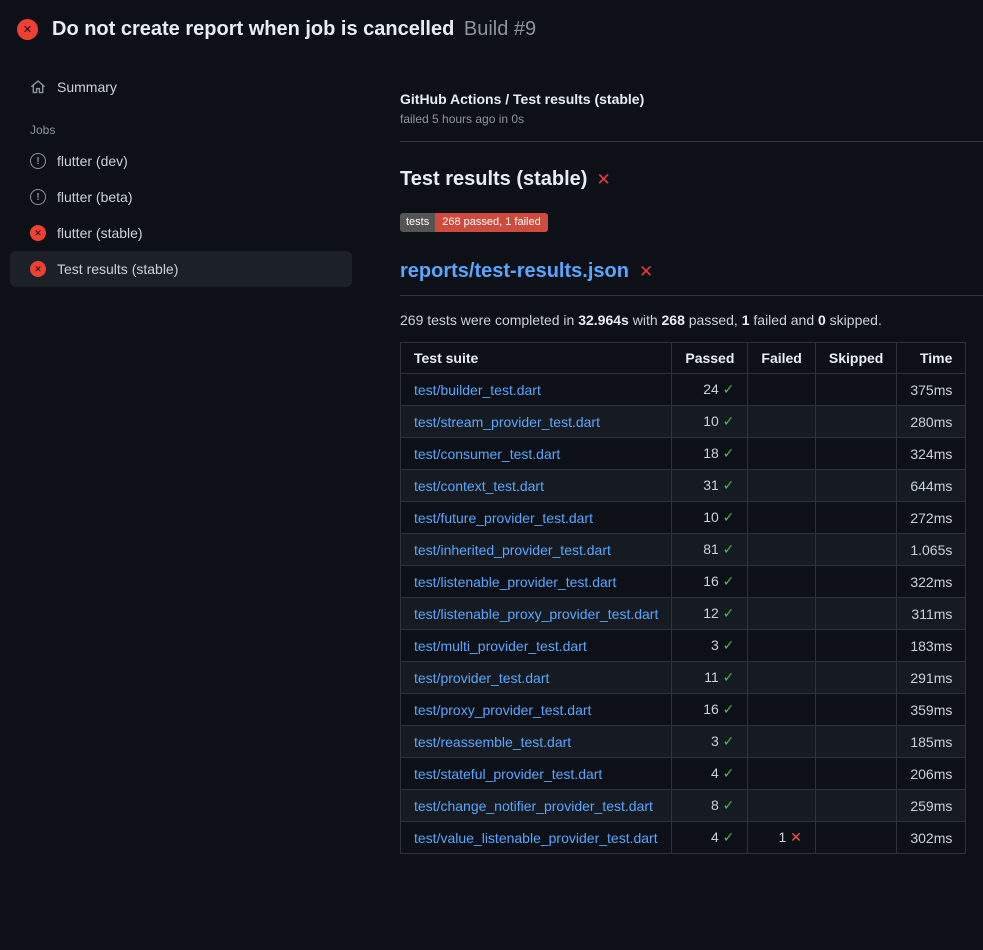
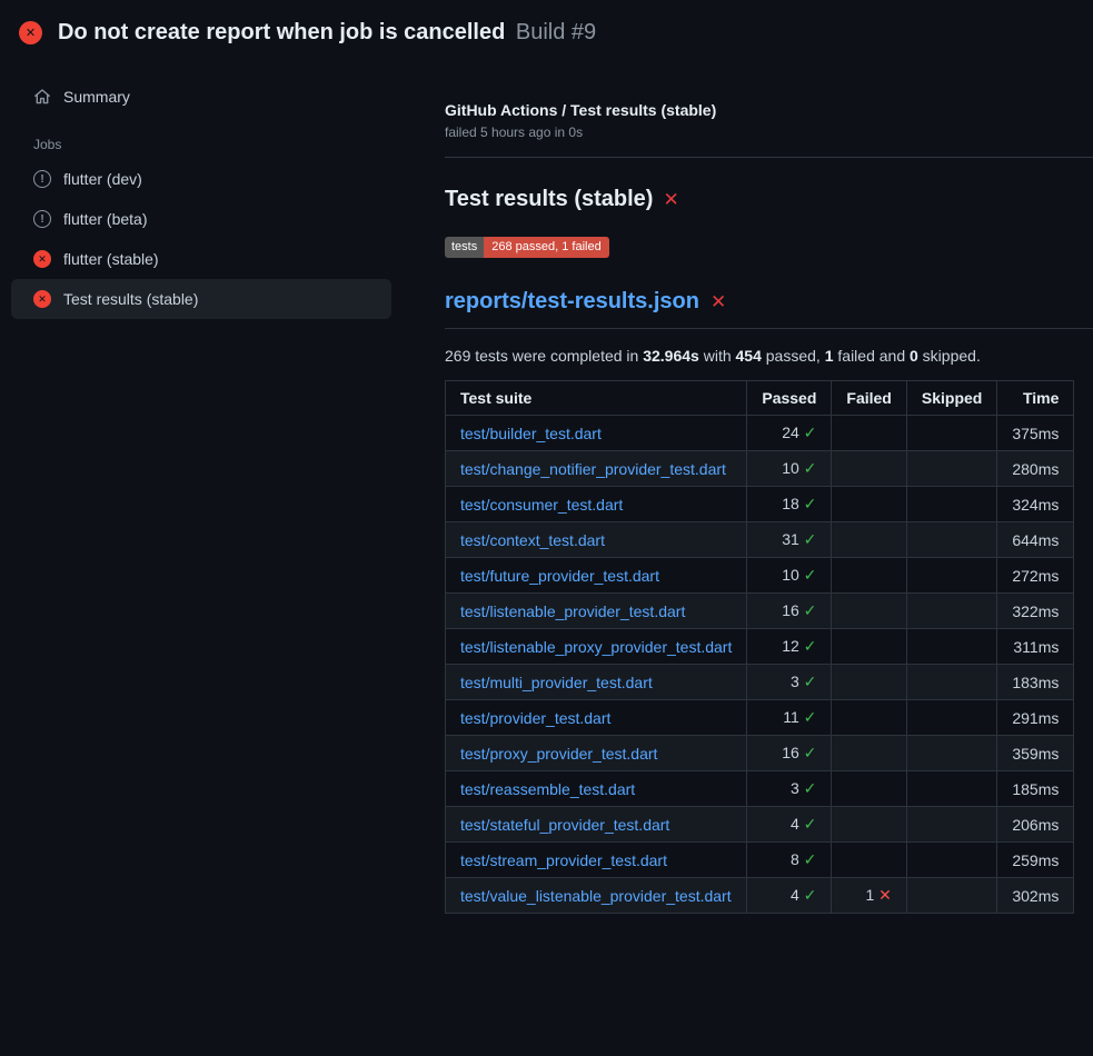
  ✕
  Do not create report when job is cancelled Build #9
  Summary
  Jobs
  !
  flutter (dev)
  !
  flutter (beta)
  ✕
  flutter (stable)
  ✕
  Test results (stable)
  GitHub Actions / Test results (stable)
  failed 5 hours ago in 0s
  Test results (stable)
  ✕
  tests
  268 passed, 1 failed
  reports/test-results.json
  ✕
- 269 tests were completed in 32.964s with 268 passed, 1 failed and 0 skipped.
+ 269 tests were completed in 32.964s with 454 passed, 1 failed and 0 skipped.
  Test suite	Passed	Failed	Skipped	Time
  test/builder_test.dart	24 ✓			375ms
- test/stream_provider_test.dart	10 ✓			280ms
+ test/change_notifier_provider_test.dart	10 ✓			280ms
  test/consumer_test.dart	18 ✓			324ms
  test/context_test.dart	31 ✓			644ms
  test/future_provider_test.dart	10 ✓			272ms
- test/inherited_provider_test.dart	81 ✓			1.065s
  test/listenable_provider_test.dart	16 ✓			322ms
  test/listenable_proxy_provider_test.dart	12 ✓			311ms
  test/multi_provider_test.dart	3 ✓			183ms
  test/provider_test.dart	11 ✓			291ms
  test/proxy_provider_test.dart	16 ✓			359ms
  test/reassemble_test.dart	3 ✓			185ms
  test/stateful_provider_test.dart	4 ✓			206ms
- test/change_notifier_provider_test.dart	8 ✓			259ms
+ test/stream_provider_test.dart	8 ✓			259ms
  test/value_listenable_provider_test.dart	4 ✓	1 ✕		302ms
